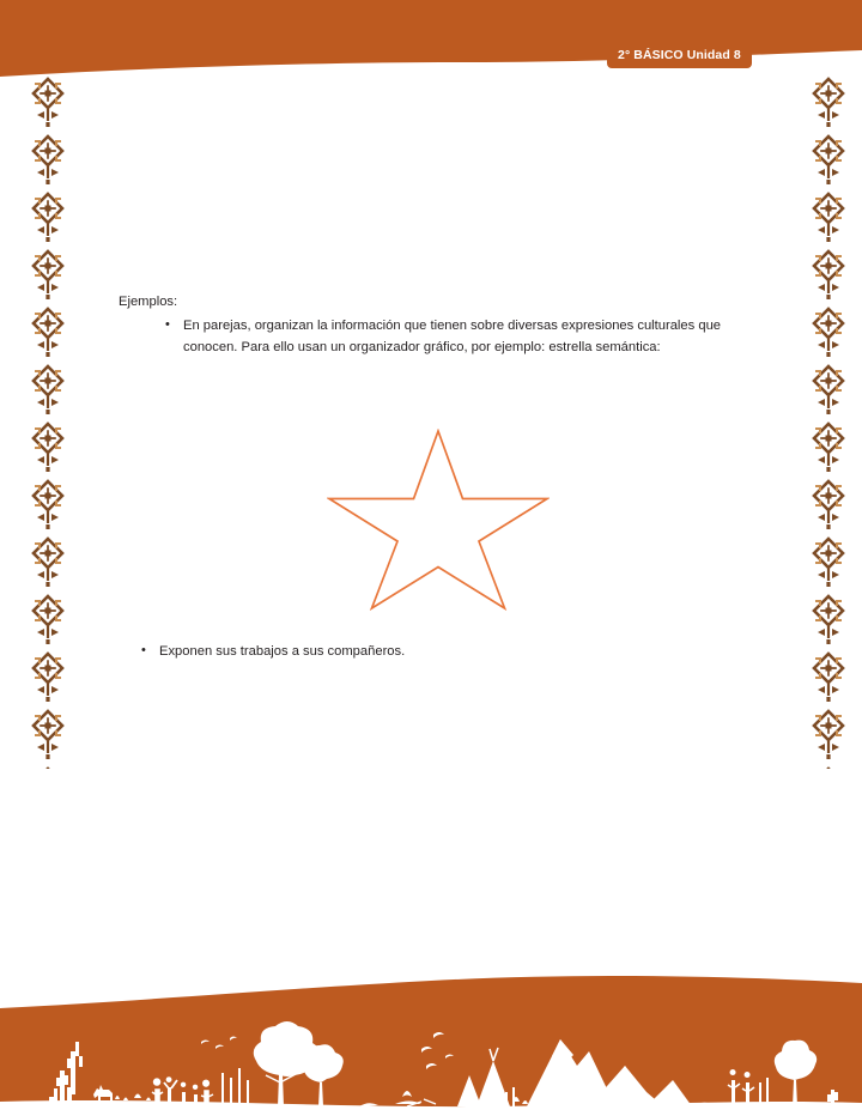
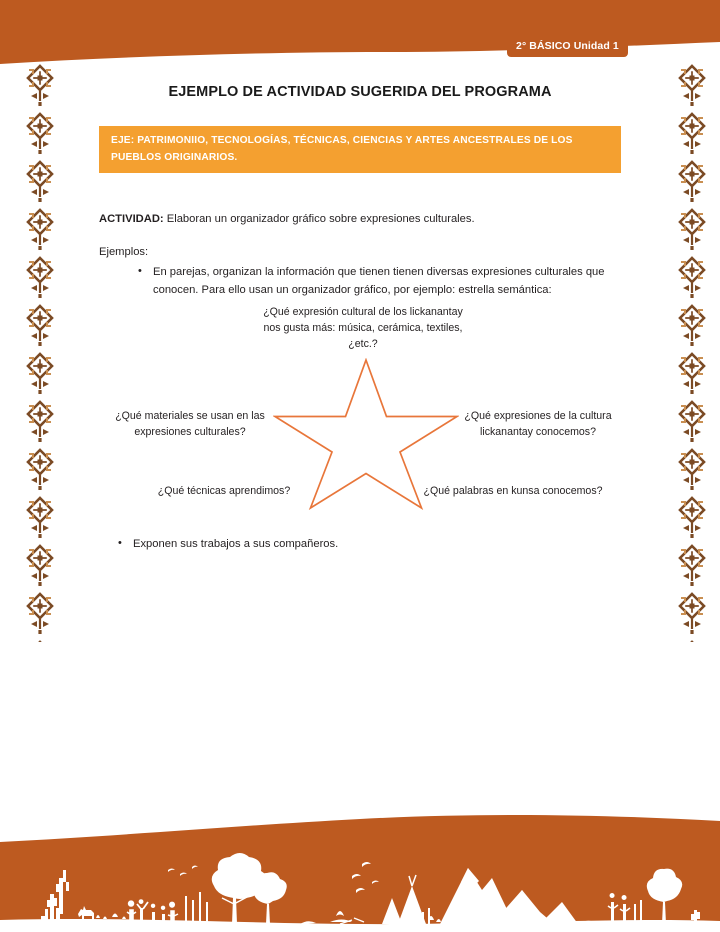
- 2° BÁSICO Unidad 8
+ 2° BÁSICO Unidad 1
+ EJEMPLO DE ACTIVIDAD SUGERIDA DEL PROGRAMA
+ EJE: PATRIMONIIO, TECNOLOGÍAS, TÉCNICAS, CIENCIAS Y ARTES ANCESTRALES DE LOS PUEBLOS ORIGINARIOS.
+ ACTIVIDAD: Elaboran un organizador gráfico sobre expresiones culturales.
  Ejemplos:
  •
- En parejas, organizan la información que tienen sobre diversas expresiones culturales que conocen. Para ello usan un organizador gráfico, por ejemplo: estrella semántica:
+ En parejas, organizan la información que tienen tienen diversas expresiones culturales que conocen. Para ello usan un organizador gráfico, por ejemplo: estrella semántica:
+ ¿Qué expresión cultural de los lickanantay nos gusta más: música, cerámica, textiles, ¿etc.?
+ ¿Qué materiales se usan en las expresiones culturales?
+ ¿Qué expresiones de la cultura lickanantay conocemos?
+ ¿Qué técnicas aprendimos?
+ ¿Qué palabras en kunsa conocemos?
  •
  Exponen sus trabajos a sus compañeros.
